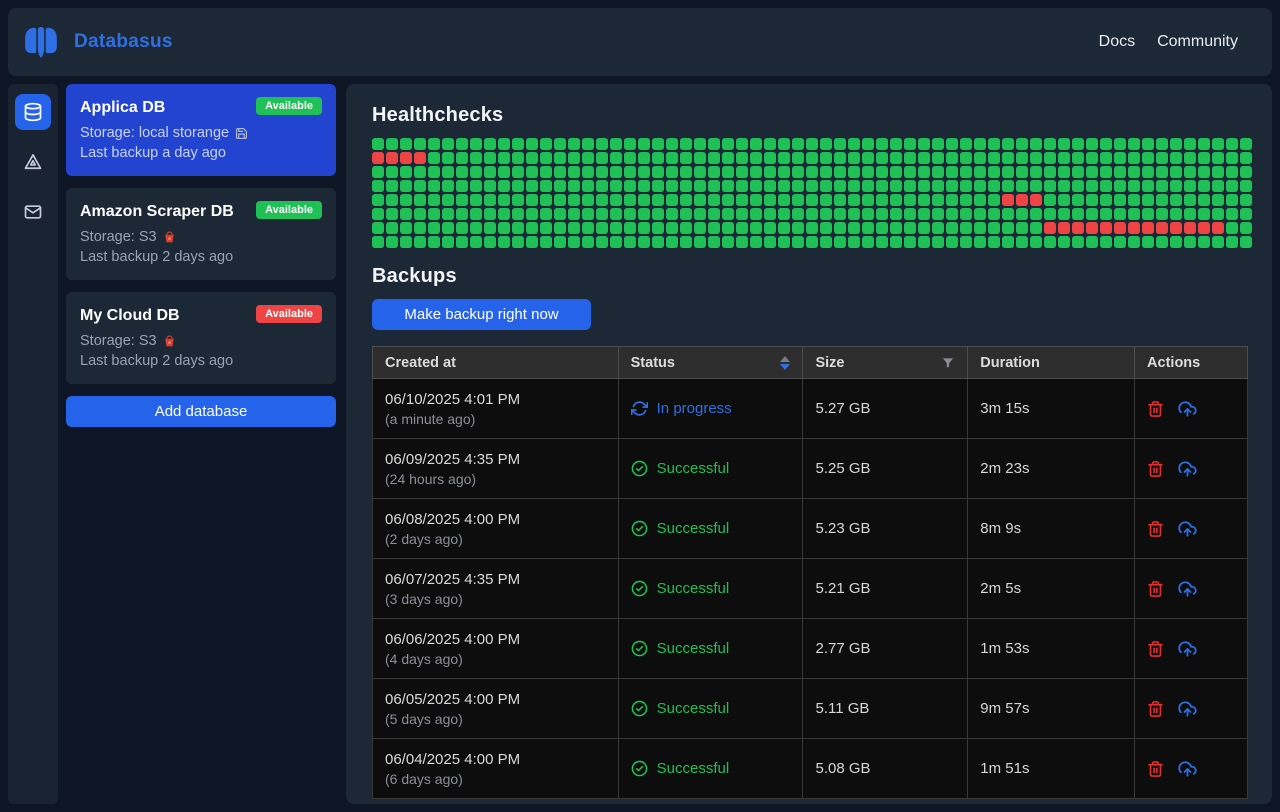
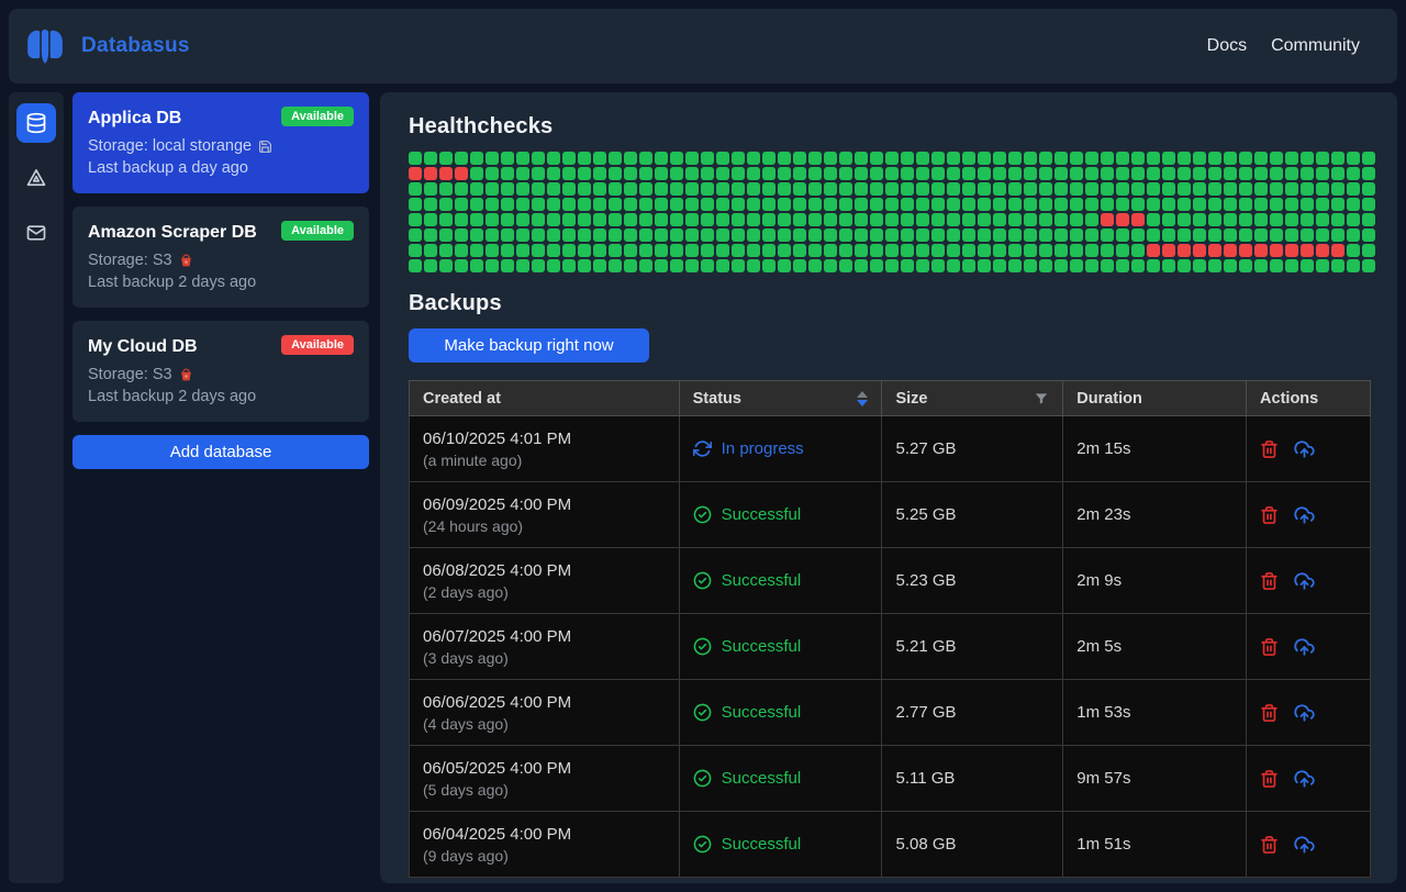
  Databasus
  Docs
  Community
  Applica DB
  Available
  Storage: local storange
  Last backup a day ago
  Amazon Scraper DB
  Available
  Storage: S3
  Last backup 2 days ago
  My Cloud DB
  Available
  Storage: S3
  Last backup 2 days ago
  Add database
  Healthchecks
  Backups
  Make backup right now
  Created at	Status	Size	Duration	Actions
- 06/10/2025 4:01 PM (a minute ago)	In progress	5.27 GB	3m 15s
+ 06/10/2025 4:01 PM (a minute ago)	In progress	5.27 GB	2m 15s
- 06/09/2025 4:35 PM (24 hours ago)	Successful	5.25 GB	2m 23s
+ 06/09/2025 4:00 PM (24 hours ago)	Successful	5.25 GB	2m 23s
- 06/08/2025 4:00 PM (2 days ago)	Successful	5.23 GB	8m 9s
+ 06/08/2025 4:00 PM (2 days ago)	Successful	5.23 GB	2m 9s
- 06/07/2025 4:35 PM (3 days ago)	Successful	5.21 GB	2m 5s
+ 06/07/2025 4:00 PM (3 days ago)	Successful	5.21 GB	2m 5s
  06/06/2025 4:00 PM (4 days ago)	Successful	2.77 GB	1m 53s
  06/05/2025 4:00 PM (5 days ago)	Successful	5.11 GB	9m 57s
- 06/04/2025 4:00 PM (6 days ago)	Successful	5.08 GB	1m 51s
+ 06/04/2025 4:00 PM (9 days ago)	Successful	5.08 GB	1m 51s
